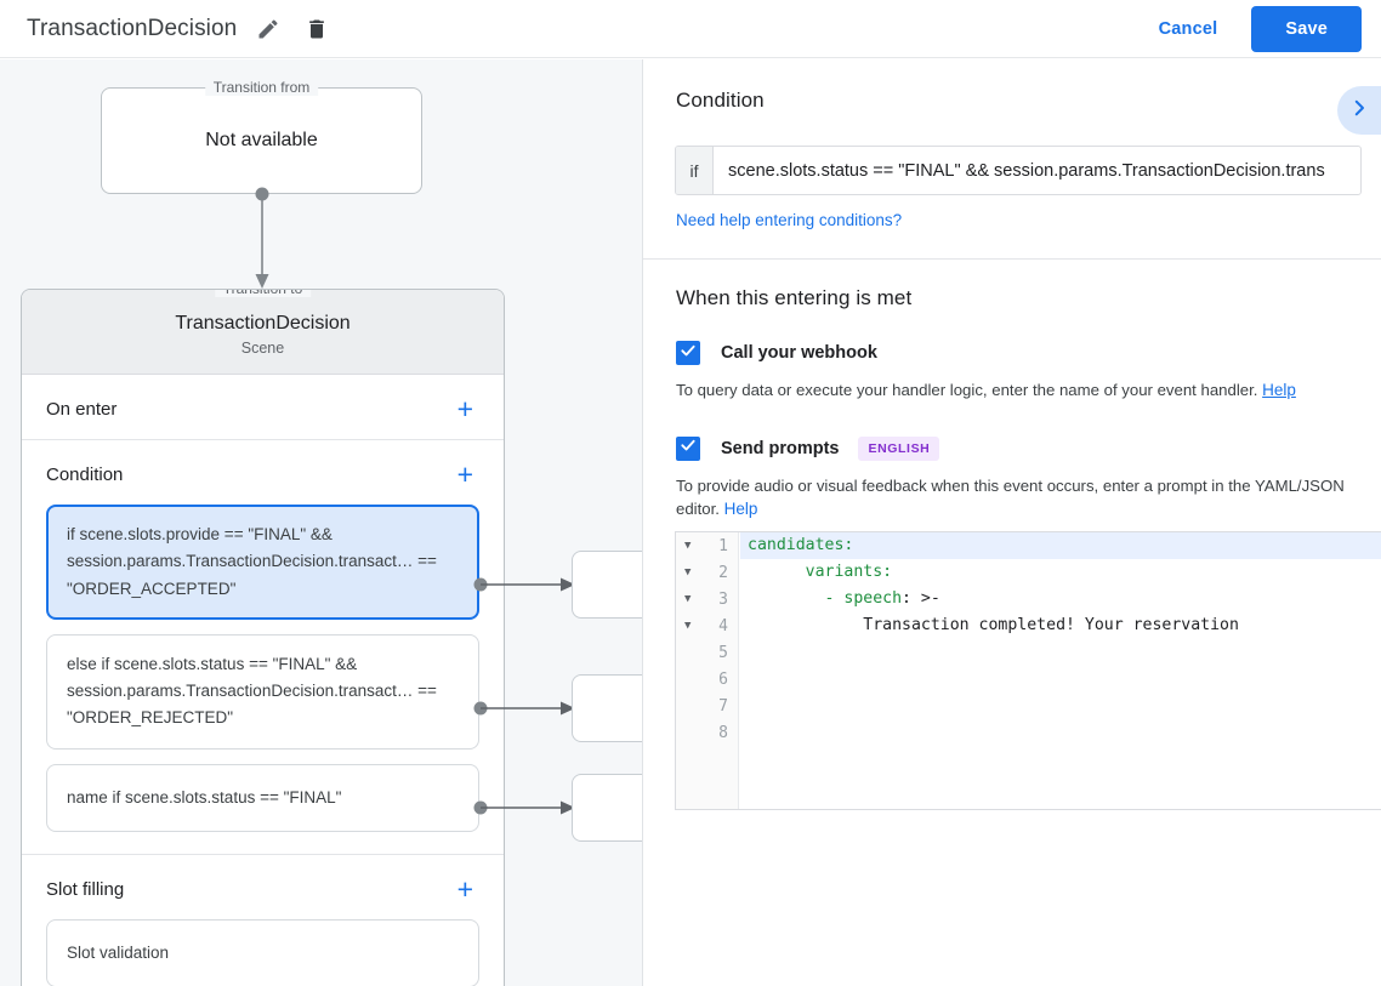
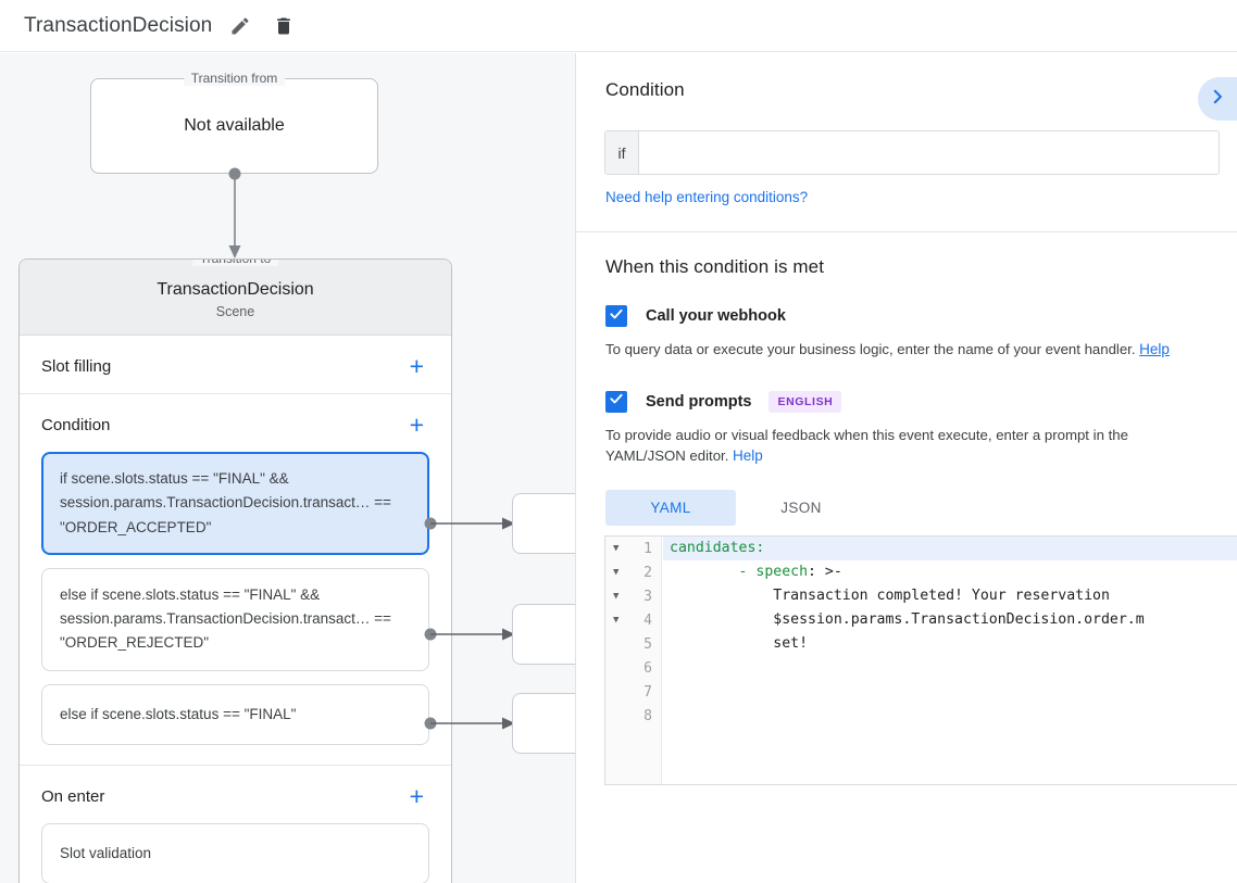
  TransactionDecision
- Cancel
- Save
  Transition from
  Not available
  TransactionDecision
  Scene
- On enter
+ Slot filling
  +
  Condition
  +
- if scene.slots.provide == "FINAL" && session.params.TransactionDecision.transact… == "ORDER_ACCEPTED"
+ if scene.slots.status == "FINAL" && session.params.TransactionDecision.transact… == "ORDER_ACCEPTED"
  else if scene.slots.status == "FINAL" && session.params.TransactionDecision.transact… == "ORDER_REJECTED"
- name if scene.slots.status == "FINAL"
+ else if scene.slots.status == "FINAL"
- Slot filling
+ On enter
  +
  Slot validation
  Condition
  if
- scene.slots.status == "FINAL" && session.params.TransactionDecision.trans
  Need help entering conditions?
- When this entering is met
+ When this condition is met
  Call your webhook
- To query data or execute your handler logic, enter the name of your event handler. Help
+ To query data or execute your business logic, enter the name of your event handler. Help
  Send prompts
  ENGLISH
- To provide audio or visual feedback when this event occurs, enter a prompt in the YAML/JSON editor. Help
+ To provide audio or visual feedback when this event execute, enter a prompt in the YAML/JSON editor. Help
+ YAML
+ JSON
  ▼
  1
  ▼
  2
  ▼
  3
  ▼
  4
  5
  6
  7
  8
  candidates:
- variants:
  - speech: >-
  Transaction completed! Your reservation
+ $session.params.TransactionDecision.order.m
+ set!
